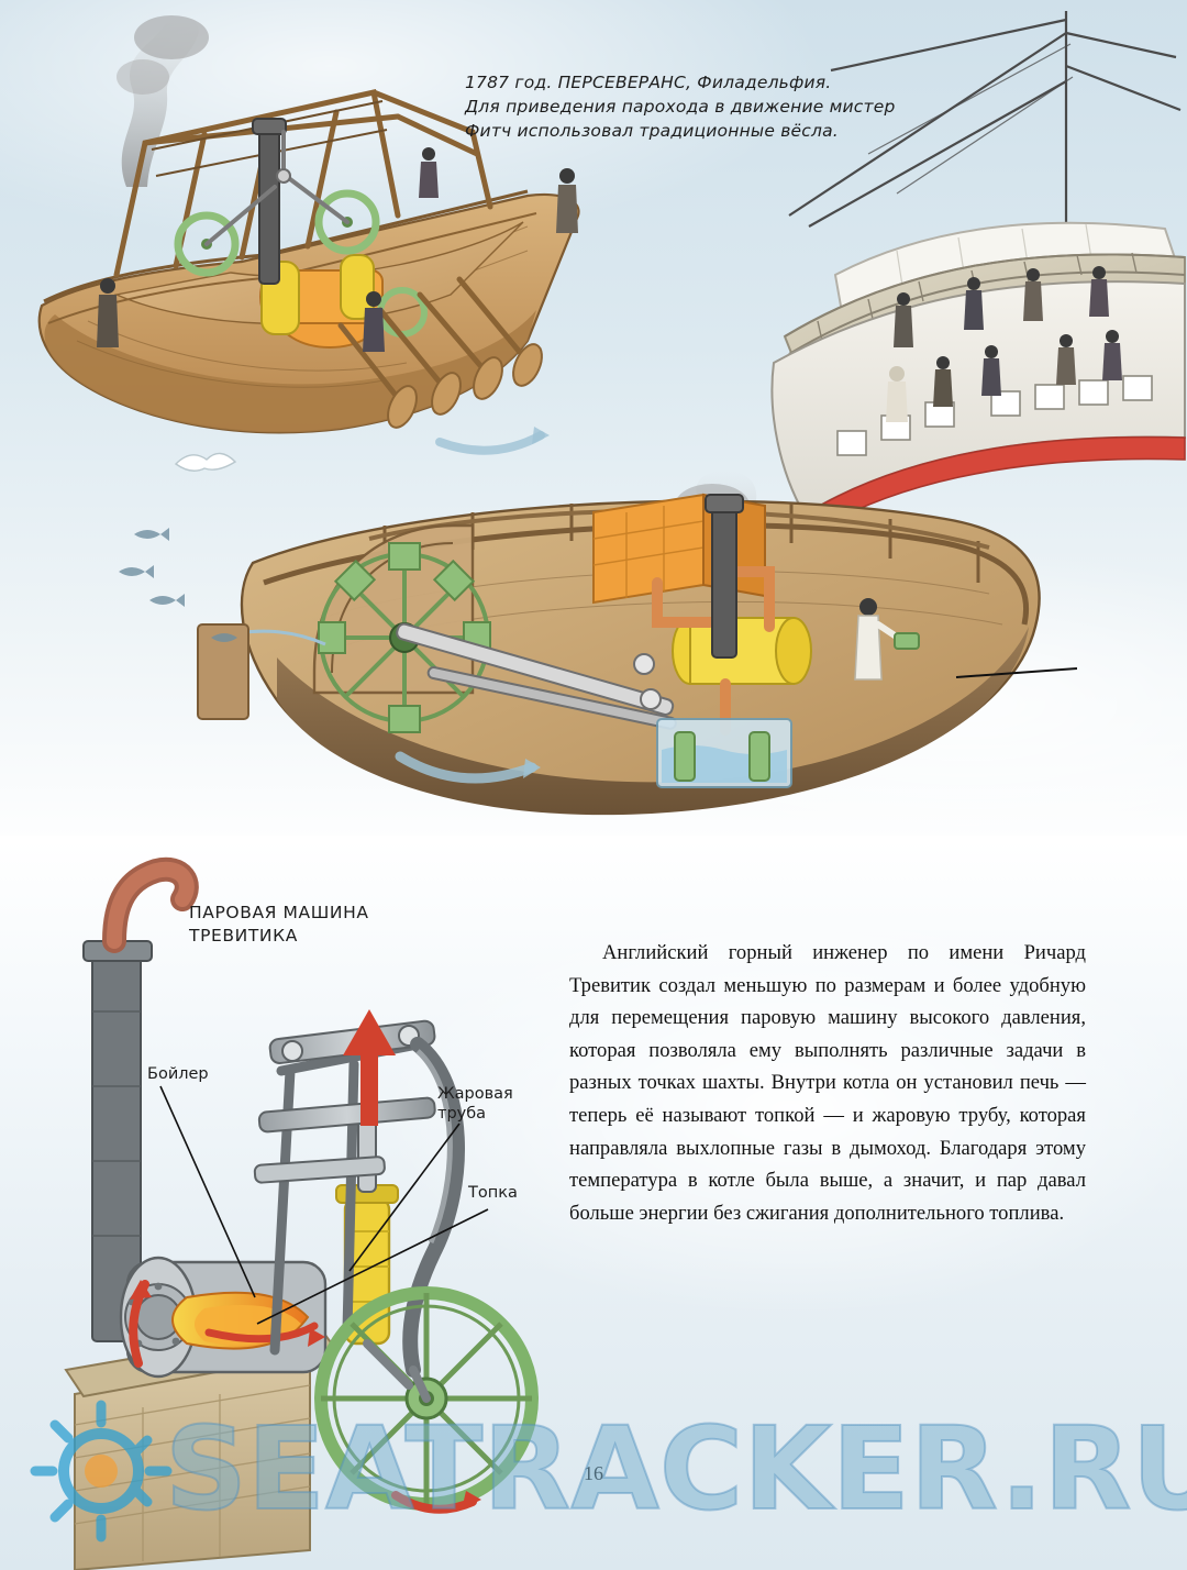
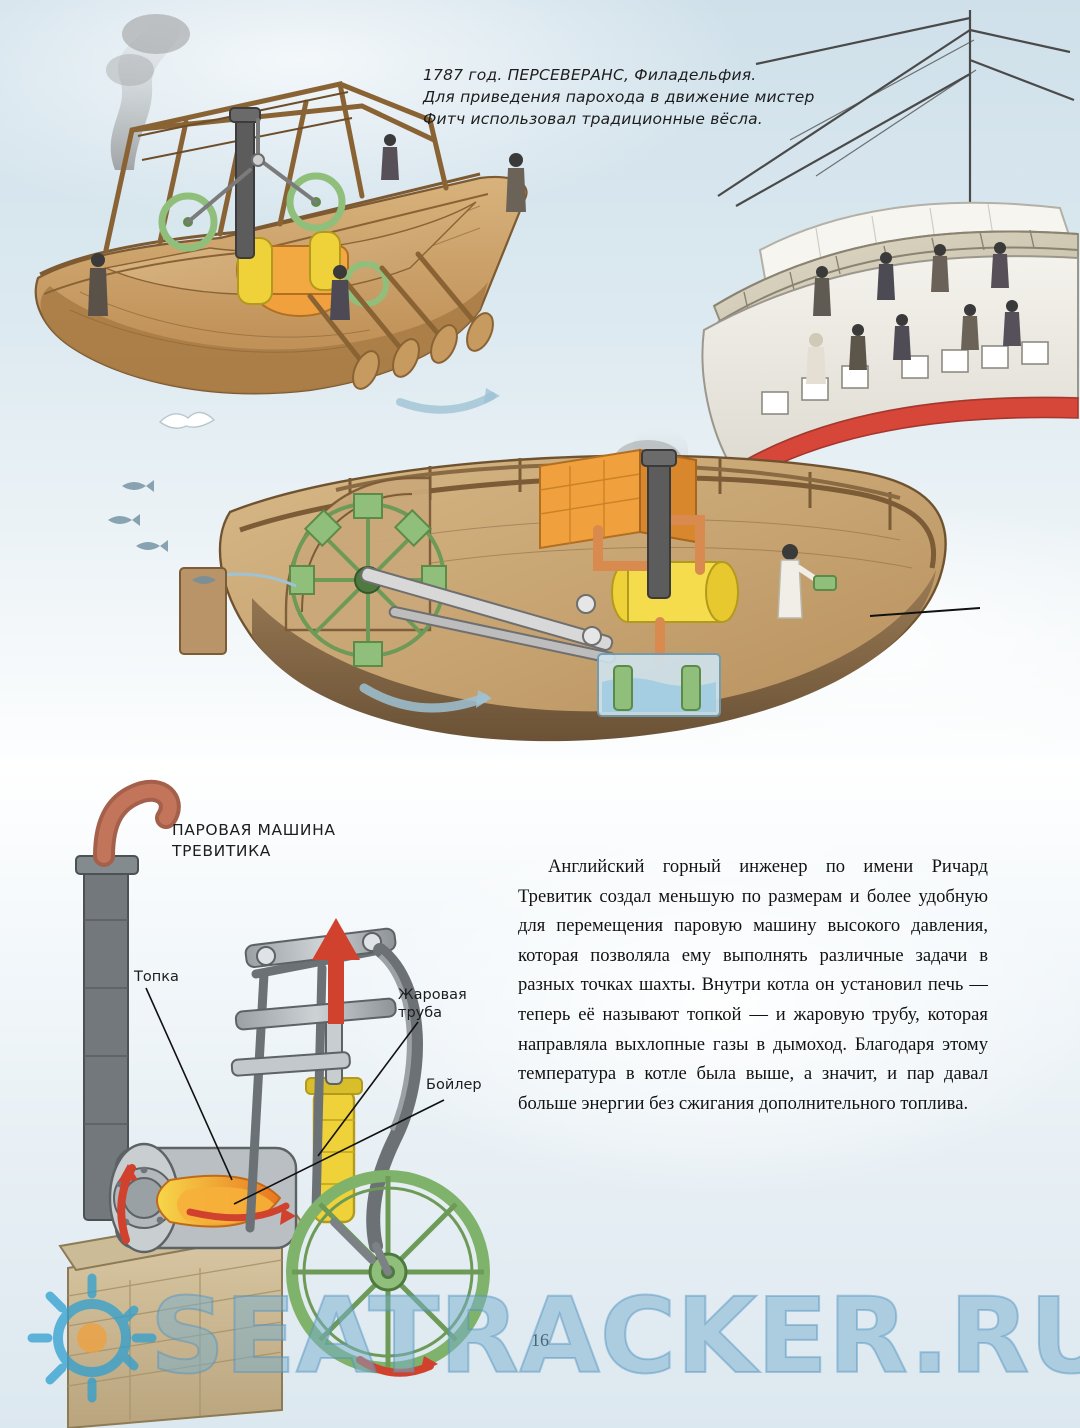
  1787 год. ПЕРСЕВЕРАНС, Филадельфия.
  Для приведения парохода в движение мистер Фитч использовал традиционные вёсла.
  ПАРОВАЯ МАШИНА
  ТРЕВИТИКА
- Бойлер
+ Топка
  Жаровая
  труба
- Топка
+ Бойлер
  Английский горный инженер по имени Ричард Тревитик создал меньшую по размерам и более удобную для перемещения паровую машину высокого давления, которая позволяла ему выполнять различные задачи в разных точках шахты. Внутри котла он установил печь — теперь её называют топкой — и жаровую трубу, которая направляла выхлопные газы в дымоход. Благодаря этому температура в котле была выше, а значит, и пар давал больше энергии без сжигания дополнительного топлива.
  16
  SEATRACKER.RU
